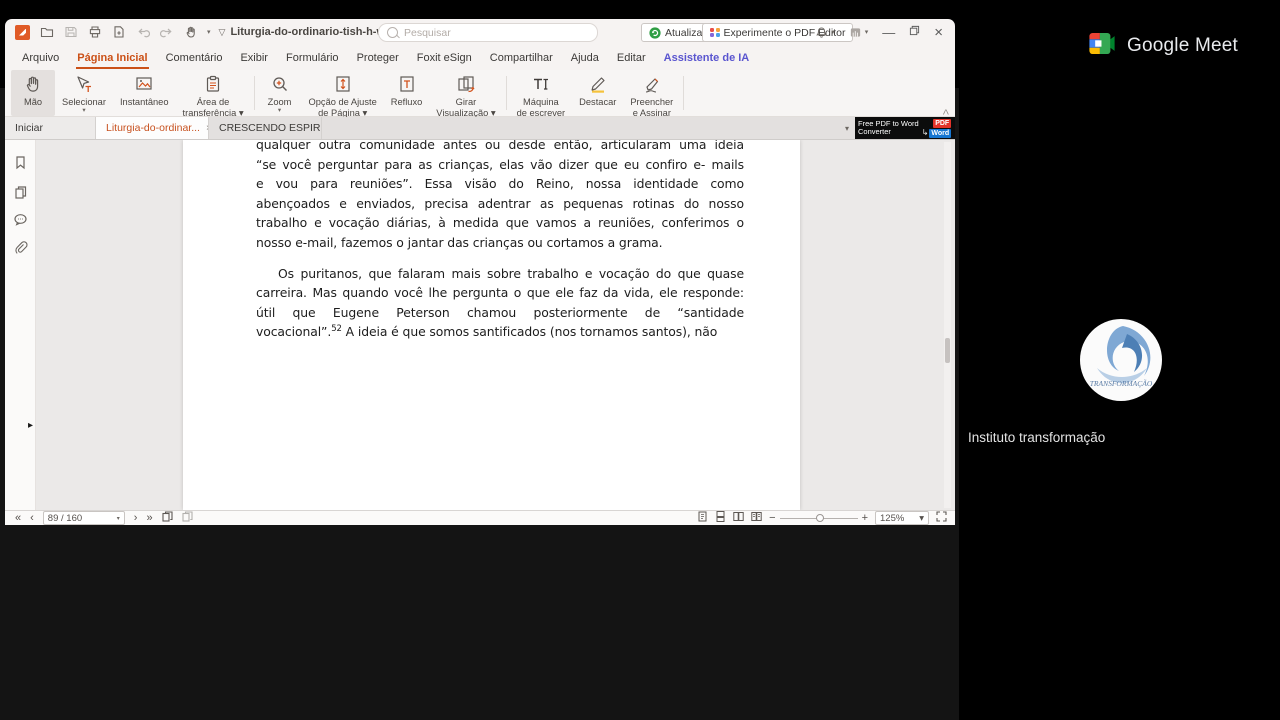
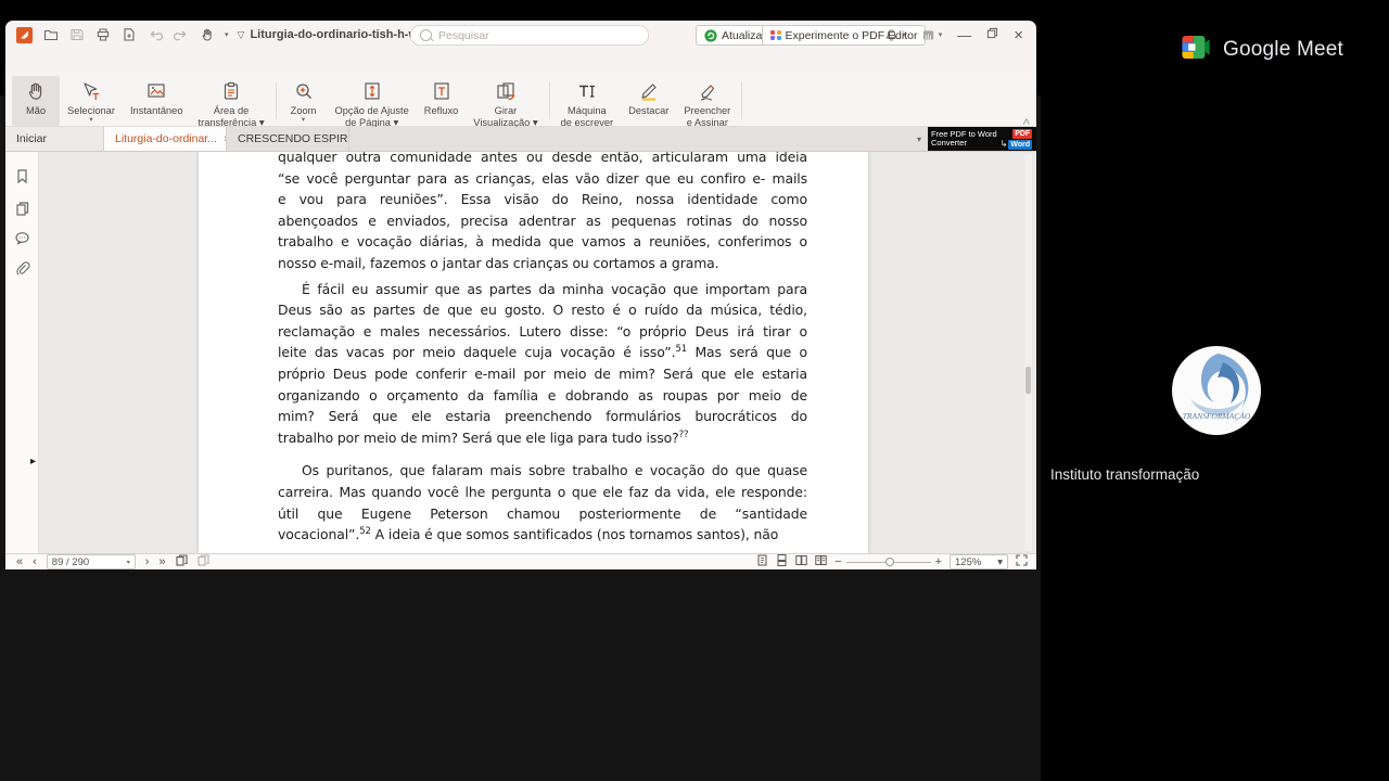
  Google Meet
  TRANSFORMAÇÃO
  Instituto transformação
  ▽
  Liturgia-do-ordinario-tish-h-
  Pesquisar
  Atualiza
  Experimente o PDF Editor
  —
  ×
- Arquivo
- Página Inicial
- Comentário
- Exibir
- Formulário
- Proteger
- Foxit eSign
- Compartilhar
- Ajuda
- Editar
- Assistente de IA
  Mão
  Selecionar
  Instantâneo
  Área de
  transferência ▾
  Zoom
  Opção de Ajuste
  de Página ▾
  Refluxo
  Girar
  Visualização ▾
  Máquina
  de escrever
  Destacar
  Preencher
  e Assinar
  ᐱ
  Iniciar
  Liturgia-do-ordinar...
  ▾
  Free PDF to Word
  Converter
  ↳
  ▸
  qualquer outra comunidade antes ou desde então, articularam uma ideia
  “se você perguntar para as crianças, elas vão dizer que eu confiro e- mails
  e vou para reuniões”. Essa visão do Reino, nossa identidade como
  abençoados e enviados, precisa adentrar as pequenas rotinas do nosso
  trabalho e vocação diárias, à medida que vamos a reuniões, conferimos o
  nosso e-mail, fazemos o jantar das crianças ou cortamos a grama.
+ É fácil eu assumir que as partes da minha vocação que importam para
+ Deus são as partes de que eu gosto. O resto é o ruído da música, tédio,
+ reclamação e males necessários. Lutero disse: “o próprio Deus irá tirar o
+ leite das vacas por meio daquele cuja vocação é isso”.51 Mas será que o
+ próprio Deus pode conferir e-mail por meio de mim? Será que ele estaria
+ organizando o orçamento da família e dobrando as roupas por meio de
+ mim? Será que ele estaria preenchendo formulários burocráticos do
+ trabalho por meio de mim? Será que ele liga para tudo isso???
  Os puritanos, que falaram mais sobre trabalho e vocação do que quase
  carreira. Mas quando você lhe pergunta o que ele faz da vida, ele responde:
  útil que Eugene Peterson chamou posteriormente de “santidade
  vocacional”.52 A ideia é que somos santificados (nos tornamos santos), não
  «
  ‹
- 89 / 160
+ 89 / 290
  ›
  »
  −
  +
  125%
  ▾
